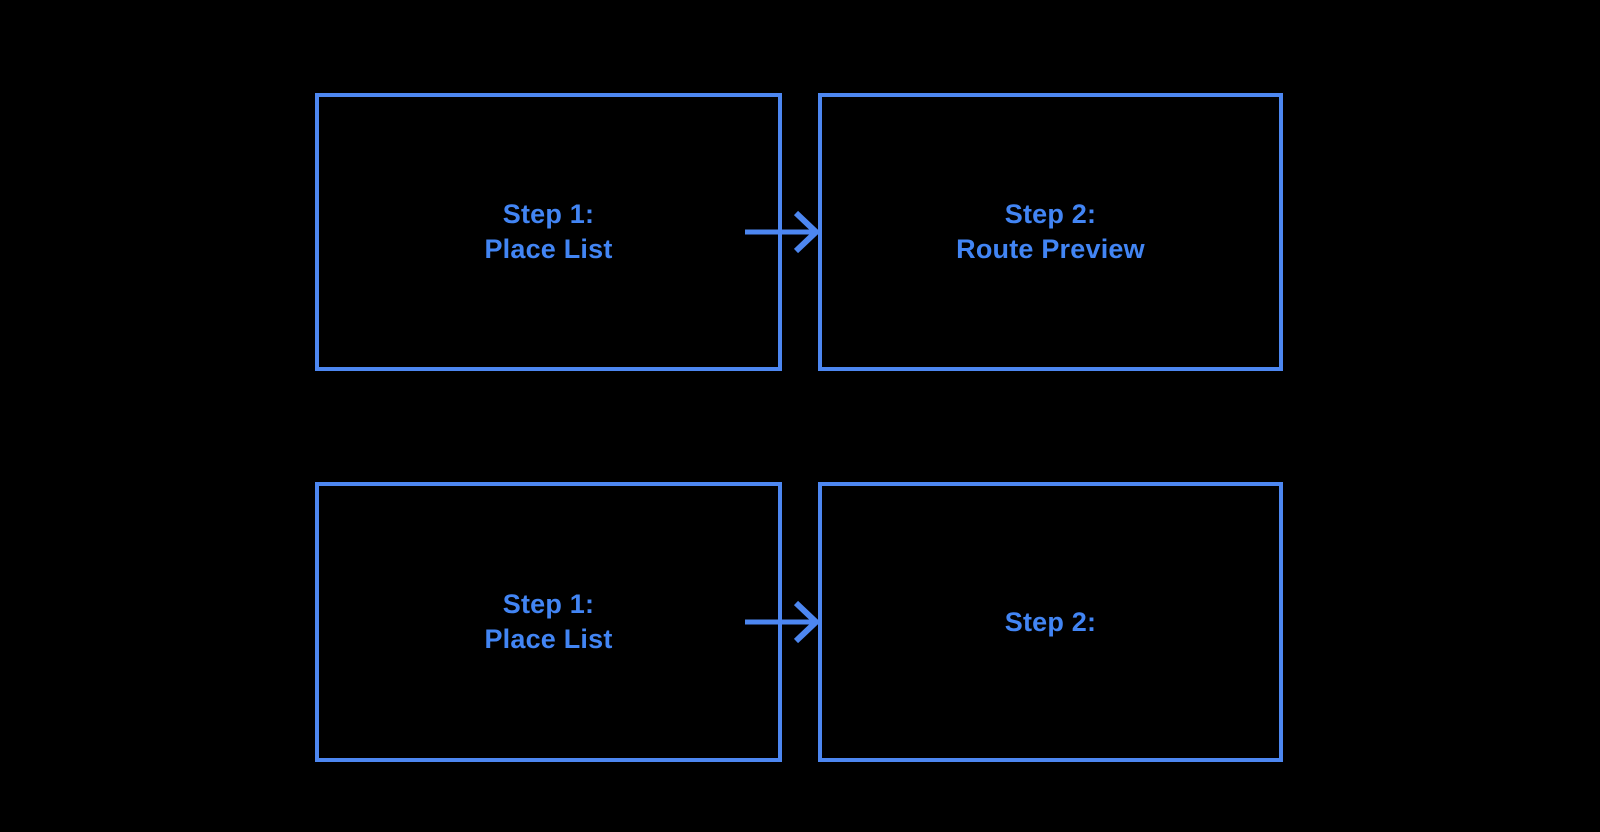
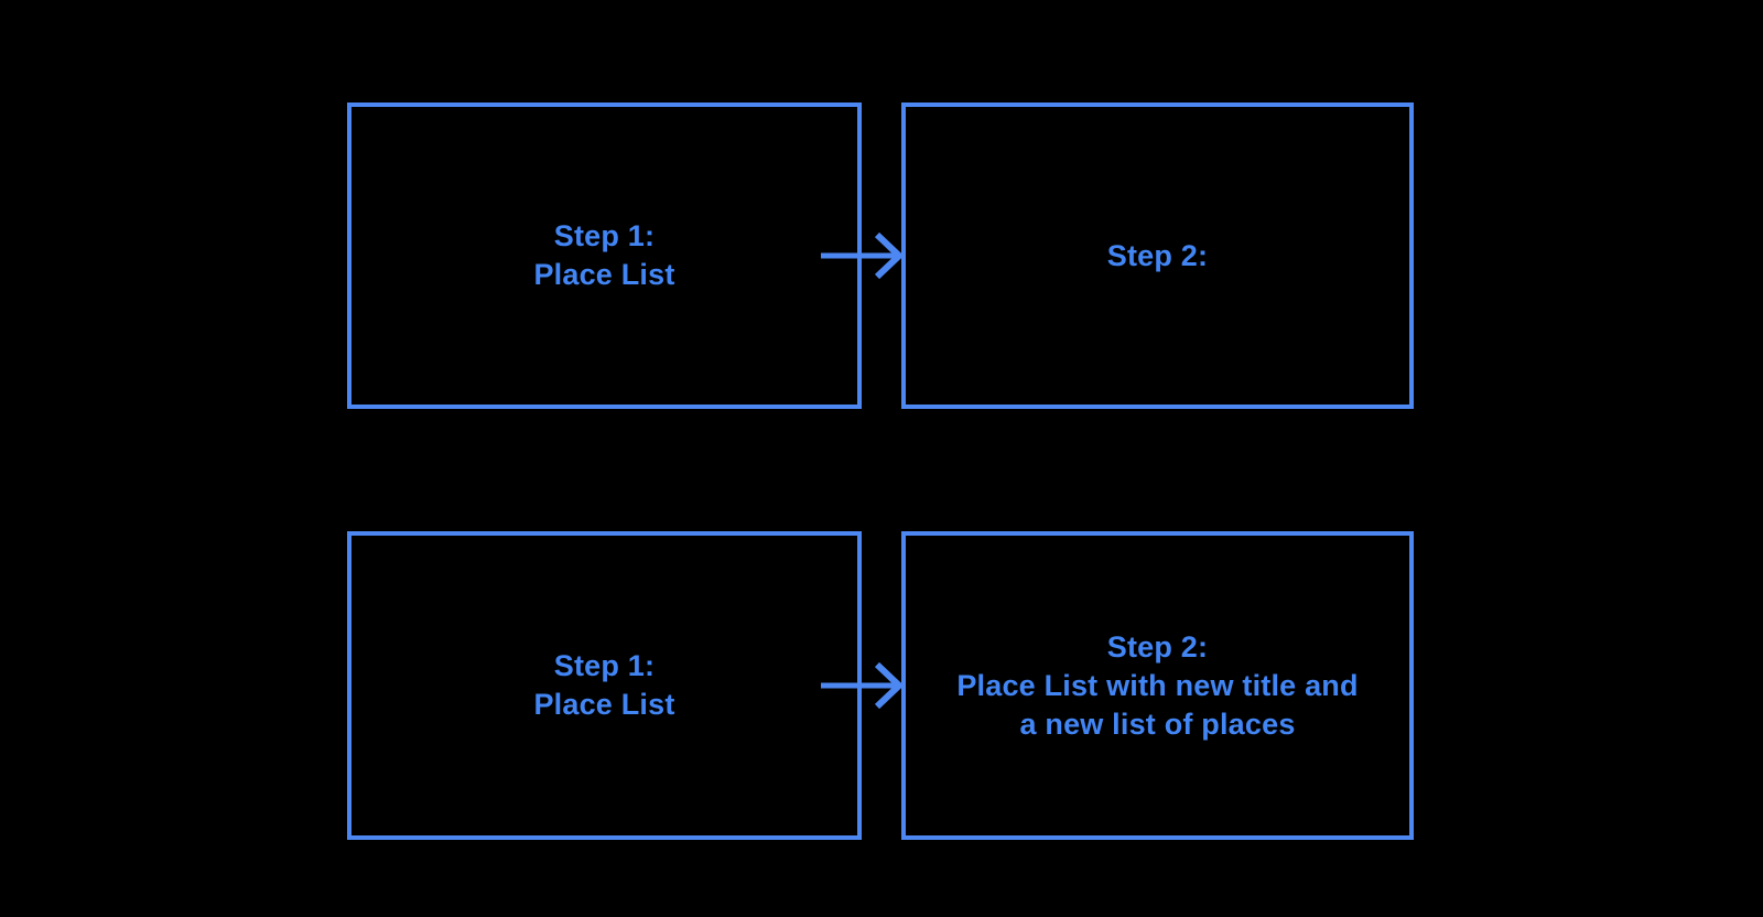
  Step 1:
  Place List
  Step 2:
- Route Preview
  Step 1:
  Place List
  Step 2:
+ Place List with new title and
+ a new list of places
